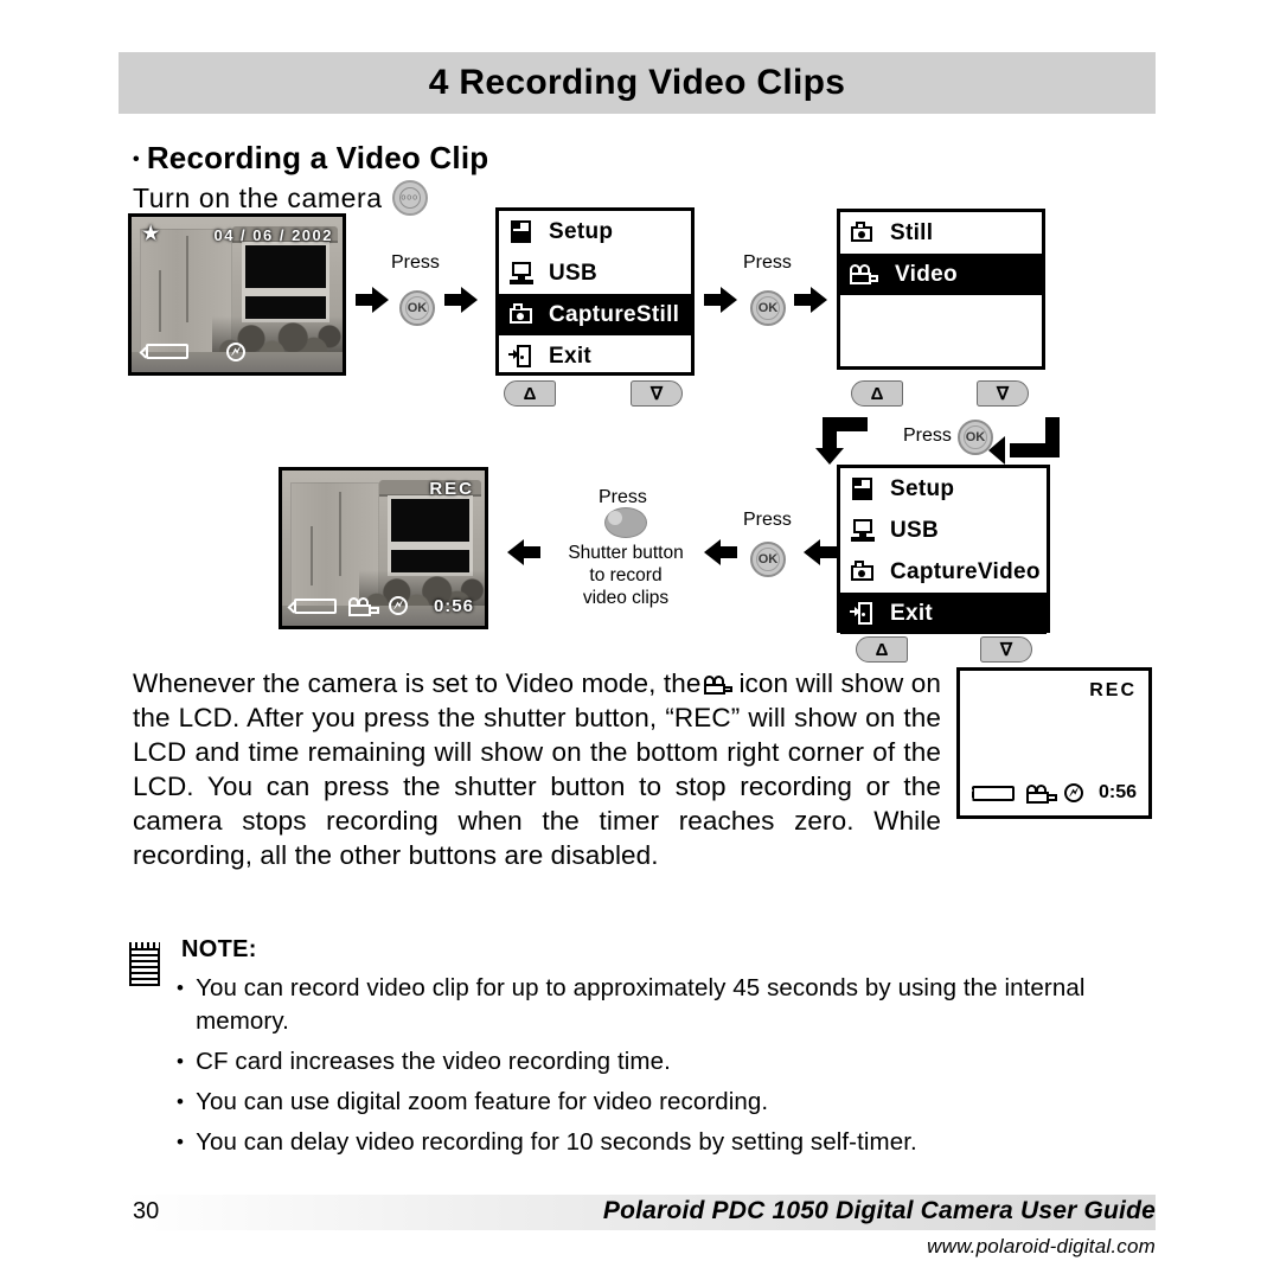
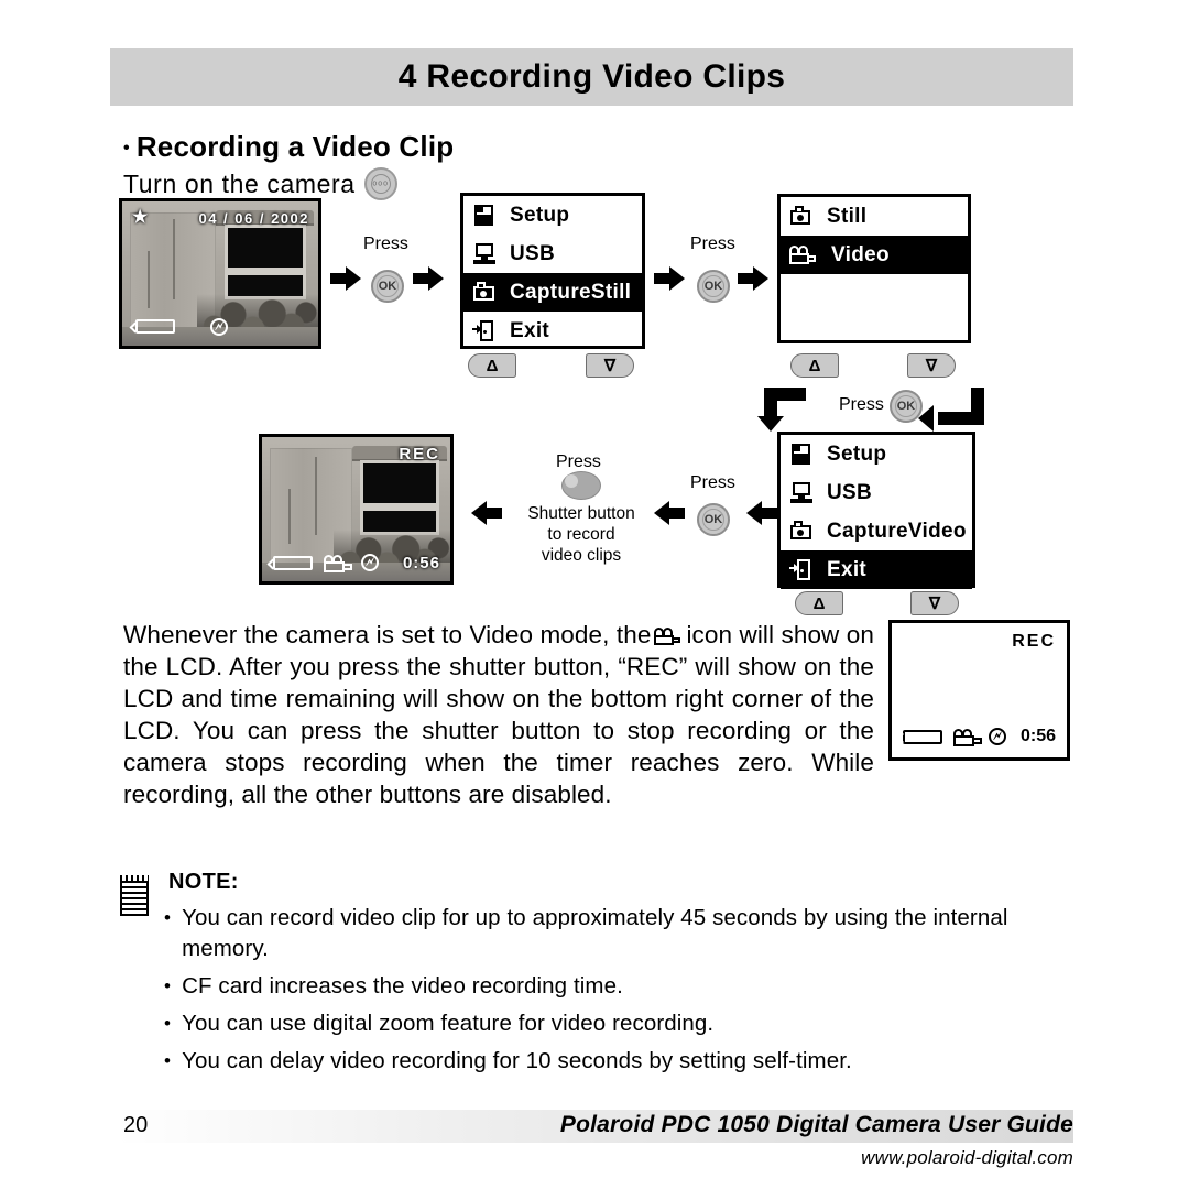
  4 Recording Video Clips
  • Recording a Video Clip
  Turn on the camera
  ★
  04 / 06 / 2002
  🗲
  Press
  OK
  Setup
  USB
  Capture
  Still
  Exit
  Δ
  ∇
  Press
  OK
  Still
  Video
  Δ
  ∇
  Press
  OK
  Setup
  USB
  Capture
  Video
  Exit
  Δ
  ∇
  Press
  OK
  Press
  Shutter button
  to record
  video clips
  REC
  0:56
  🗲
  Whenever the camera is set to Video mode, the icon will show on the LCD. After you press the shutter button, “REC” will show on the LCD and time remaining will show on the bottom right corner of the LCD. You can press the shutter button to stop recording or the camera stops recording when the timer reaches zero. While recording, all the other buttons are disabled.
  REC
  0:56
  🗲
  NOTE:
  •
  You can record video clip for up to approximately 45 seconds by using the internal memory.
  •
  CF card increases the video recording time.
  •
  You can use digital zoom feature for video recording.
  •
  You can delay video recording for 10 seconds by setting self-timer.
- 30
+ 20
  Polaroid PDC 1050 Digital Camera User Guide
  www.polaroid-digital.com
